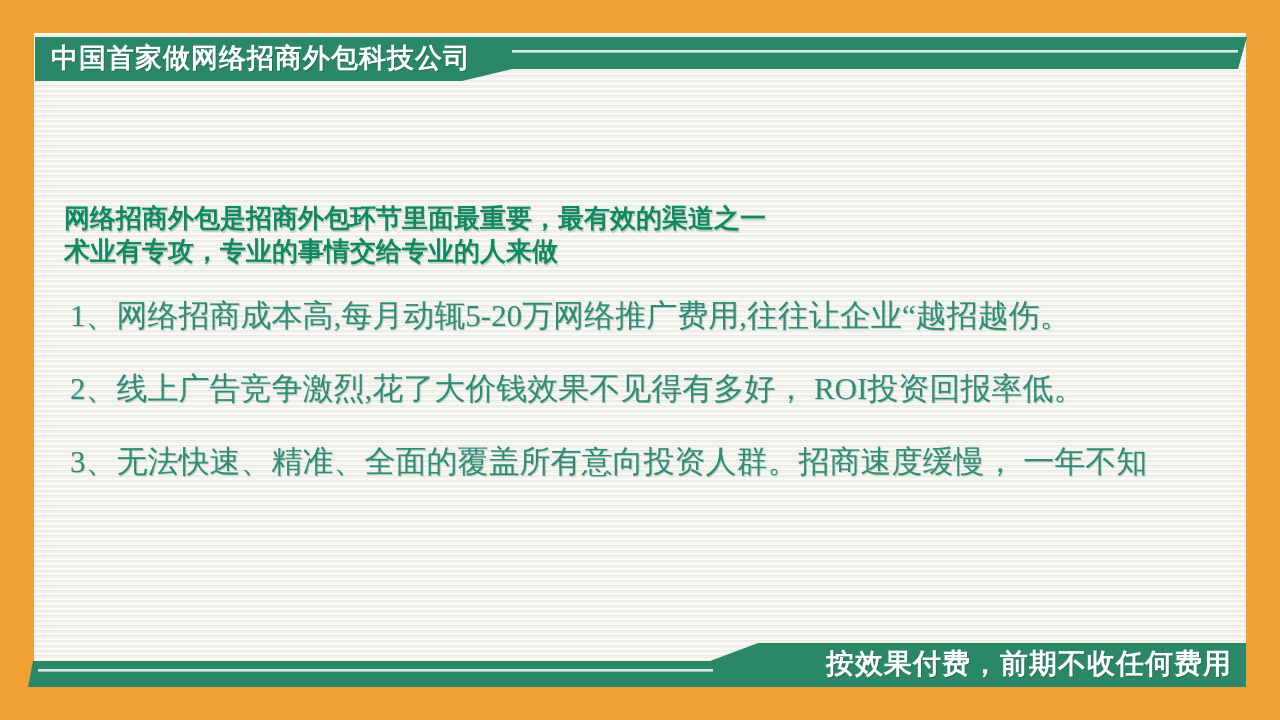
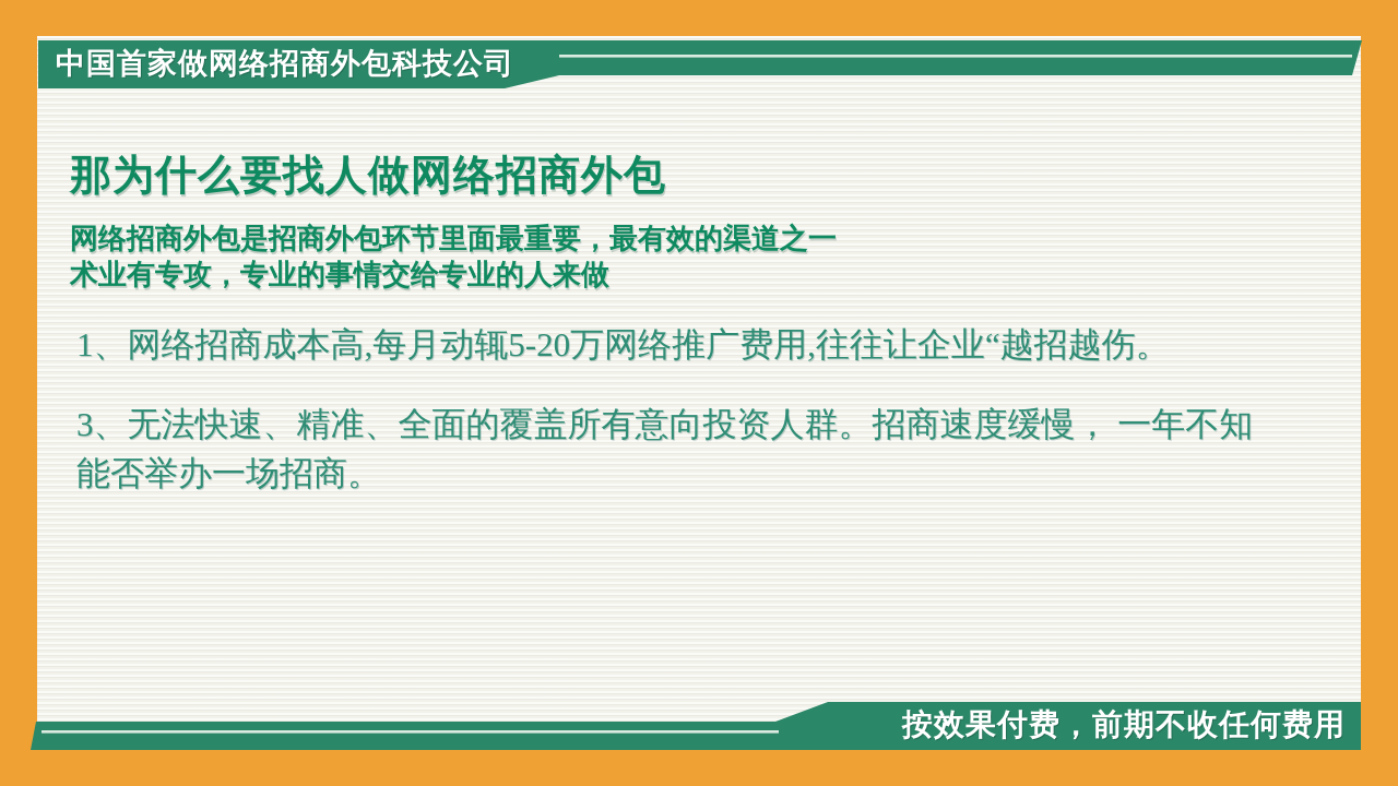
  中国首家做网络招商外包科技公司
+ 那为什么要找人做网络招商外包
  网络招商外包是招商外包环节里面最重要，最有效的渠道之一
  术业有专攻，专业的事情交给专业的人来做
  1、网络招商成本高,每月动辄5-20万网络推广费用,往往让企业“越招越伤。
- 2、线上广告竞争激烈,花了大价钱效果不见得有多好， ROI投资回报率低。
  3、无法快速、精准、全面的覆盖所有意向投资人群。招商速度缓慢， 一年不知
+ 能否举办一场招商。
  按效果付费，前期不收任何费用
